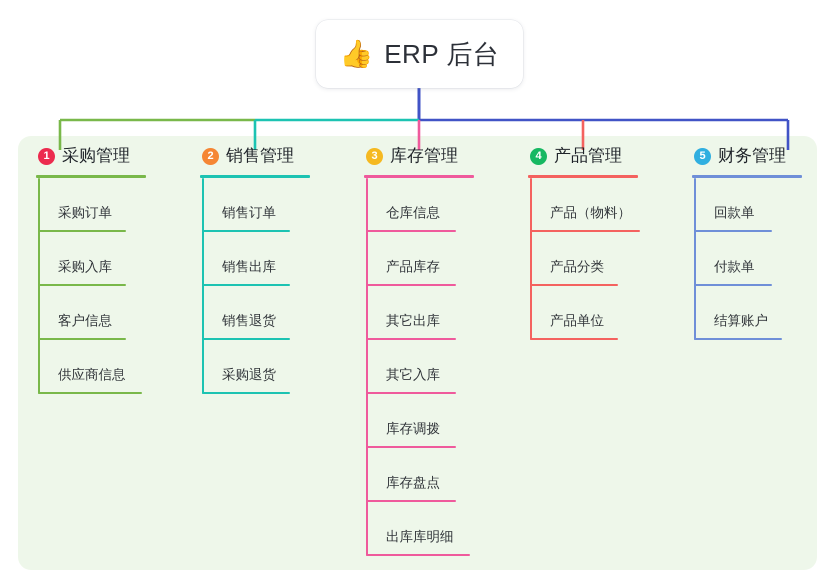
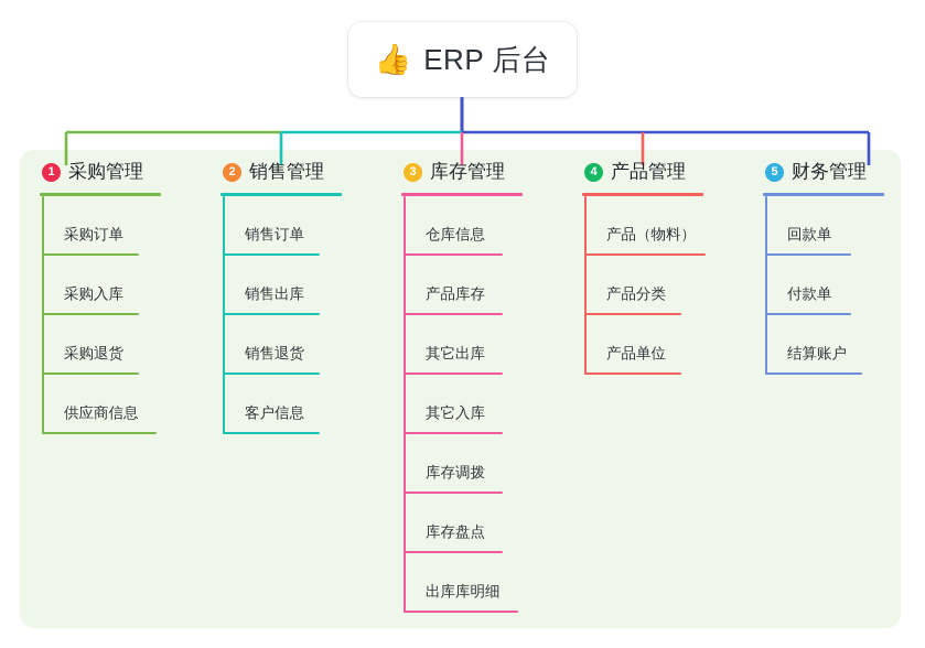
  👍
  ERP 后台
  1
  采购管理
  采购订单
  采购入库
- 客户信息
+ 采购退货
  供应商信息
  2
  销售管理
  销售订单
  销售出库
  销售退货
- 采购退货
+ 客户信息
  3
  库存管理
  仓库信息
  产品库存
  其它出库
  其它入库
  库存调拨
  库存盘点
  出库库明细
  4
  产品管理
  产品（物料）
  产品分类
  产品单位
  5
  财务管理
  回款单
  付款单
  结算账户
